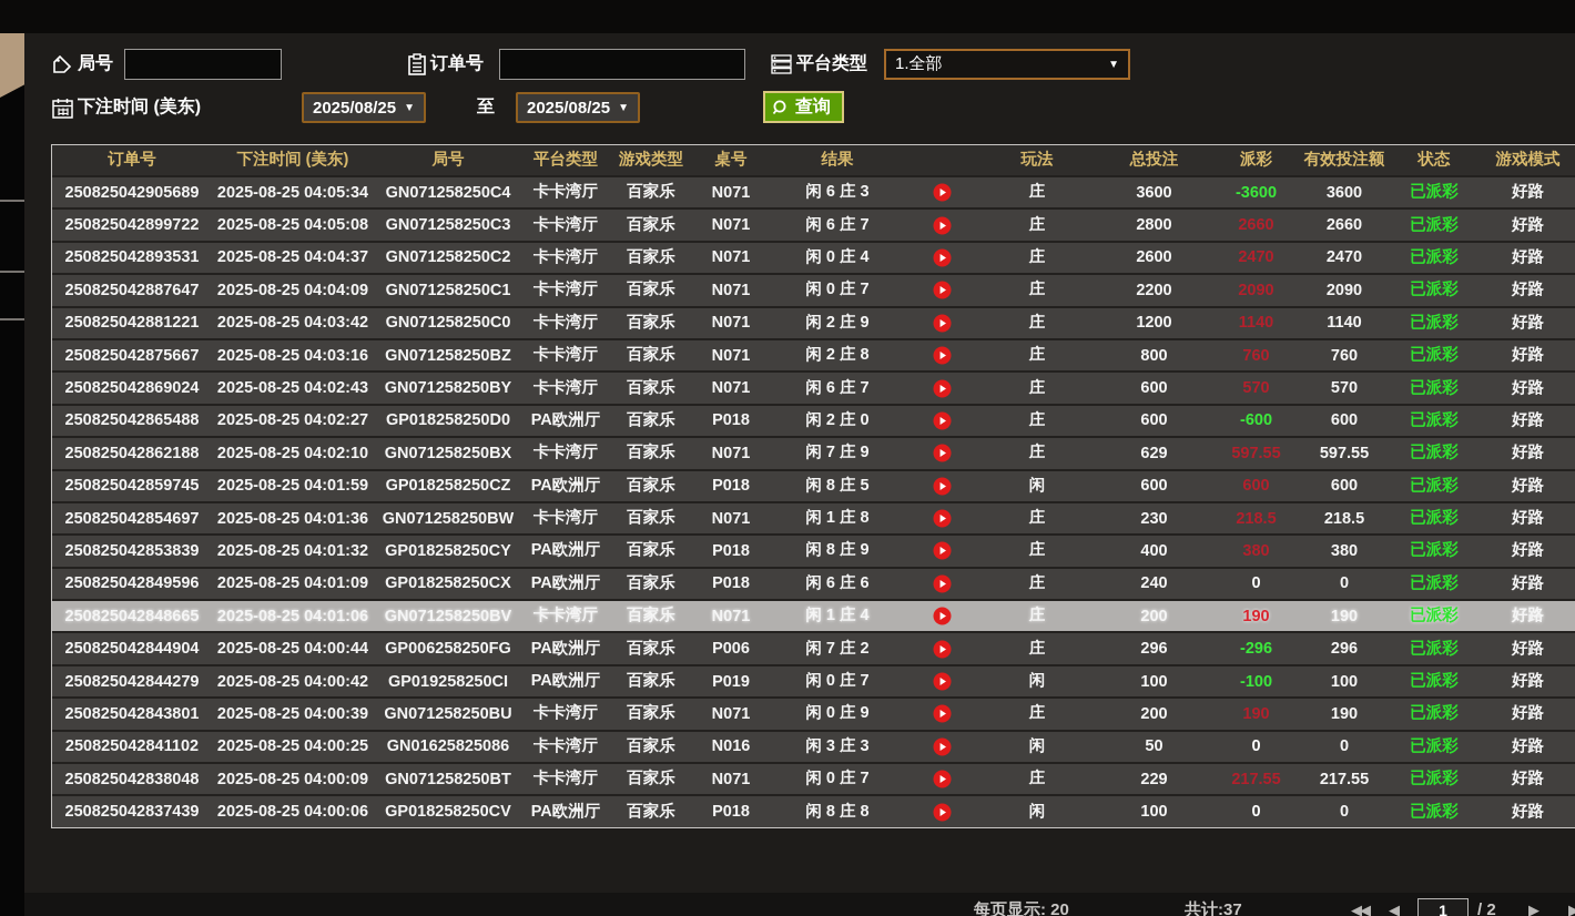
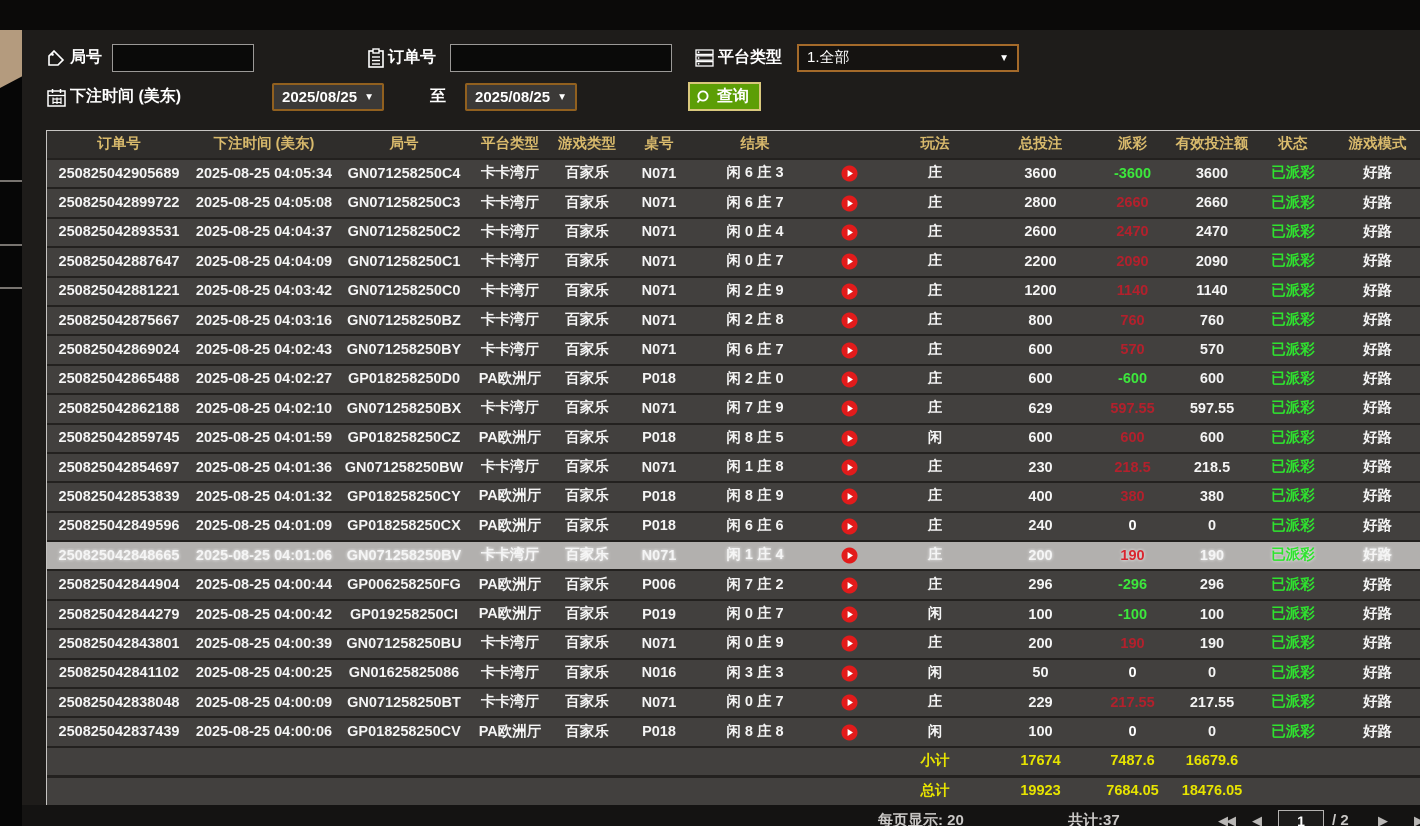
  局号
  订单号
  平台类型
  1.全部
  ▼
  下注时间 (美东)
  2025/08/25
  ▼
  至
  2025/08/25
  ▼
  查询
  订单号
  下注时间 (美东)
  局号
  平台类型
  游戏类型
  桌号
  结果
  玩法
  总投注
  派彩
  有效投注额
  状态
  游戏模式
  250825042905689
  2025-08-25 04:05:34
  GN071258250C4
  卡卡湾厅
  百家乐
  N071
  闲 6 庄 3
  庄
  3600
  -3600
  3600
  已派彩
  好路
  250825042899722
  2025-08-25 04:05:08
  GN071258250C3
  卡卡湾厅
  百家乐
  N071
  闲 6 庄 7
  庄
  2800
  2660
  2660
  已派彩
  好路
  250825042893531
  2025-08-25 04:04:37
  GN071258250C2
  卡卡湾厅
  百家乐
  N071
  闲 0 庄 4
  庄
  2600
  2470
  2470
  已派彩
  好路
  250825042887647
  2025-08-25 04:04:09
  GN071258250C1
  卡卡湾厅
  百家乐
  N071
  闲 0 庄 7
  庄
  2200
  2090
  2090
  已派彩
  好路
  250825042881221
  2025-08-25 04:03:42
  GN071258250C0
  卡卡湾厅
  百家乐
  N071
  闲 2 庄 9
  庄
  1200
  1140
  1140
  已派彩
  好路
  250825042875667
  2025-08-25 04:03:16
  GN071258250BZ
  卡卡湾厅
  百家乐
  N071
  闲 2 庄 8
  庄
  800
  760
  760
  已派彩
  好路
  250825042869024
  2025-08-25 04:02:43
  GN071258250BY
  卡卡湾厅
  百家乐
  N071
  闲 6 庄 7
  庄
  600
  570
  570
  已派彩
  好路
  250825042865488
  2025-08-25 04:02:27
  GP018258250D0
  PA欧洲厅
  百家乐
  P018
  闲 2 庄 0
  庄
  600
  -600
  600
  已派彩
  好路
  250825042862188
  2025-08-25 04:02:10
  GN071258250BX
  卡卡湾厅
  百家乐
  N071
  闲 7 庄 9
  庄
  629
  597.55
  597.55
  已派彩
  好路
  250825042859745
  2025-08-25 04:01:59
  GP018258250CZ
  PA欧洲厅
  百家乐
  P018
  闲 8 庄 5
  闲
  600
  600
  600
  已派彩
  好路
  250825042854697
  2025-08-25 04:01:36
  GN071258250BW
  卡卡湾厅
  百家乐
  N071
  闲 1 庄 8
  庄
  230
  218.5
  218.5
  已派彩
  好路
  250825042853839
  2025-08-25 04:01:32
  GP018258250CY
  PA欧洲厅
  百家乐
  P018
  闲 8 庄 9
  庄
  400
  380
  380
  已派彩
  好路
  250825042849596
  2025-08-25 04:01:09
  GP018258250CX
  PA欧洲厅
  百家乐
  P018
  闲 6 庄 6
  庄
  240
  0
  0
  已派彩
  好路
  250825042848665
  2025-08-25 04:01:06
  GN071258250BV
  卡卡湾厅
  百家乐
  N071
  闲 1 庄 4
  庄
  200
  190
  190
  已派彩
  好路
  250825042844904
  2025-08-25 04:00:44
  GP006258250FG
  PA欧洲厅
  百家乐
  P006
  闲 7 庄 2
  庄
  296
  -296
  296
  已派彩
  好路
  250825042844279
  2025-08-25 04:00:42
  GP019258250CI
  PA欧洲厅
  百家乐
  P019
  闲 0 庄 7
  闲
  100
  -100
  100
  已派彩
  好路
  250825042843801
  2025-08-25 04:00:39
  GN071258250BU
  卡卡湾厅
  百家乐
  N071
  闲 0 庄 9
  庄
  200
  190
  190
  已派彩
  好路
  250825042841102
  2025-08-25 04:00:25
  GN01625825086
  卡卡湾厅
  百家乐
  N016
  闲 3 庄 3
  闲
  50
  0
  0
  已派彩
  好路
  250825042838048
  2025-08-25 04:00:09
  GN071258250BT
  卡卡湾厅
  百家乐
  N071
  闲 0 庄 7
  庄
  229
  217.55
  217.55
  已派彩
  好路
  250825042837439
  2025-08-25 04:00:06
  GP018258250CV
  PA欧洲厅
  百家乐
  P018
  闲 8 庄 8
  闲
  100
  0
  0
  已派彩
  好路
+ 小计
+ 17674
+ 7487.6
+ 16679.6
+ 总计
+ 19923
+ 7684.05
+ 18476.05
  每页显示: 20
  共计:37
  ◀◀
  ◀
  1
  / 2
  ▶
